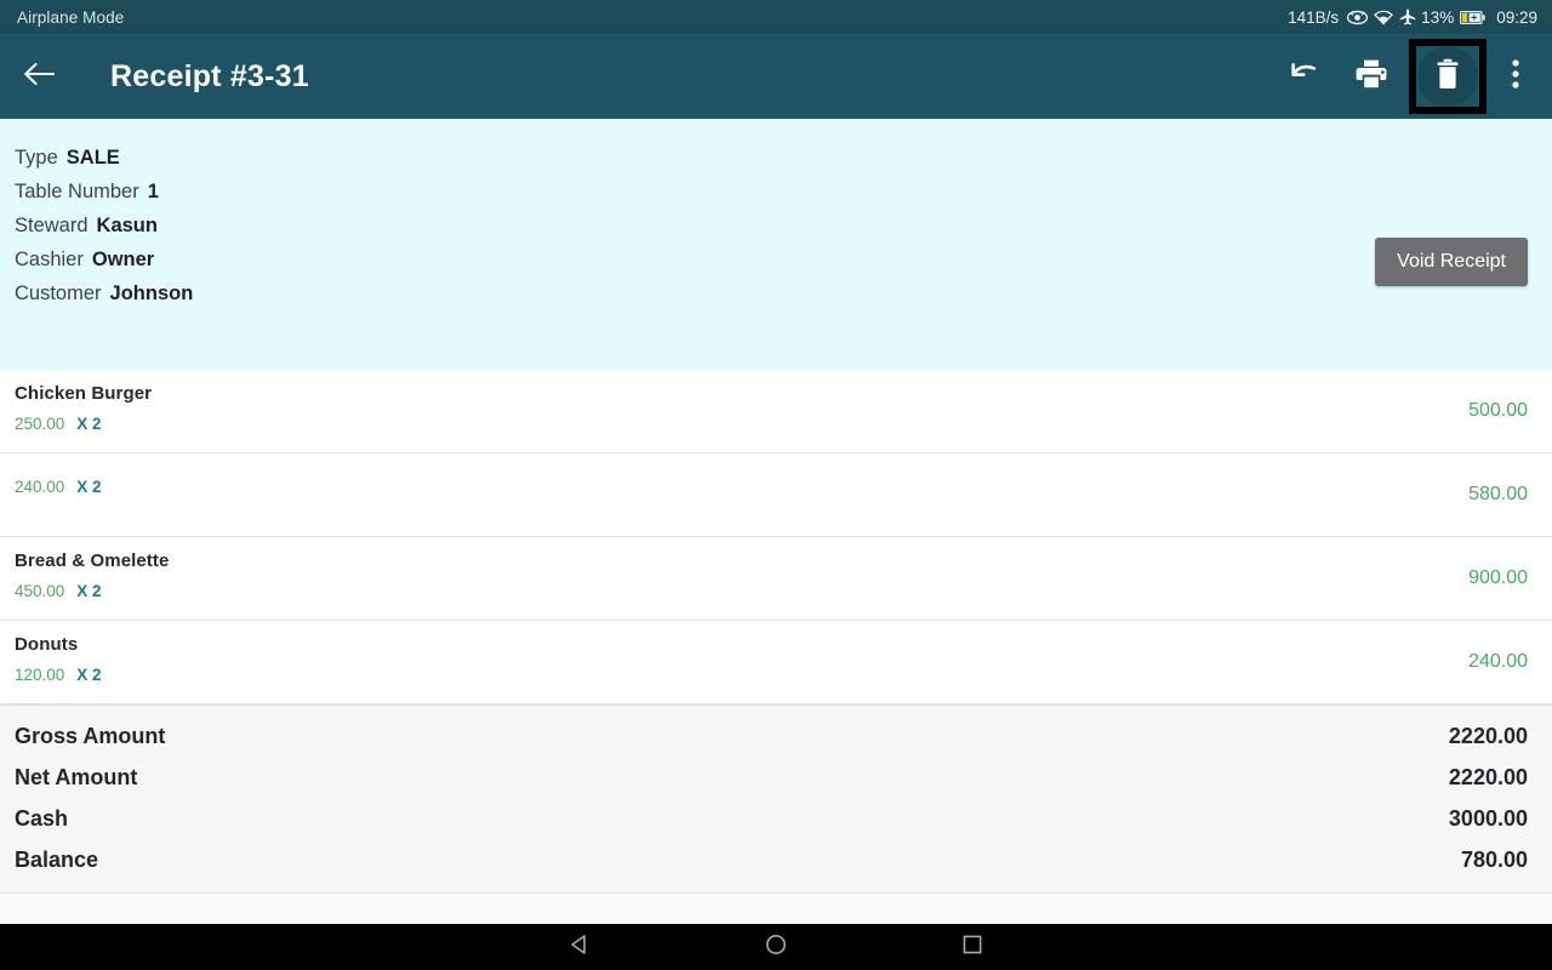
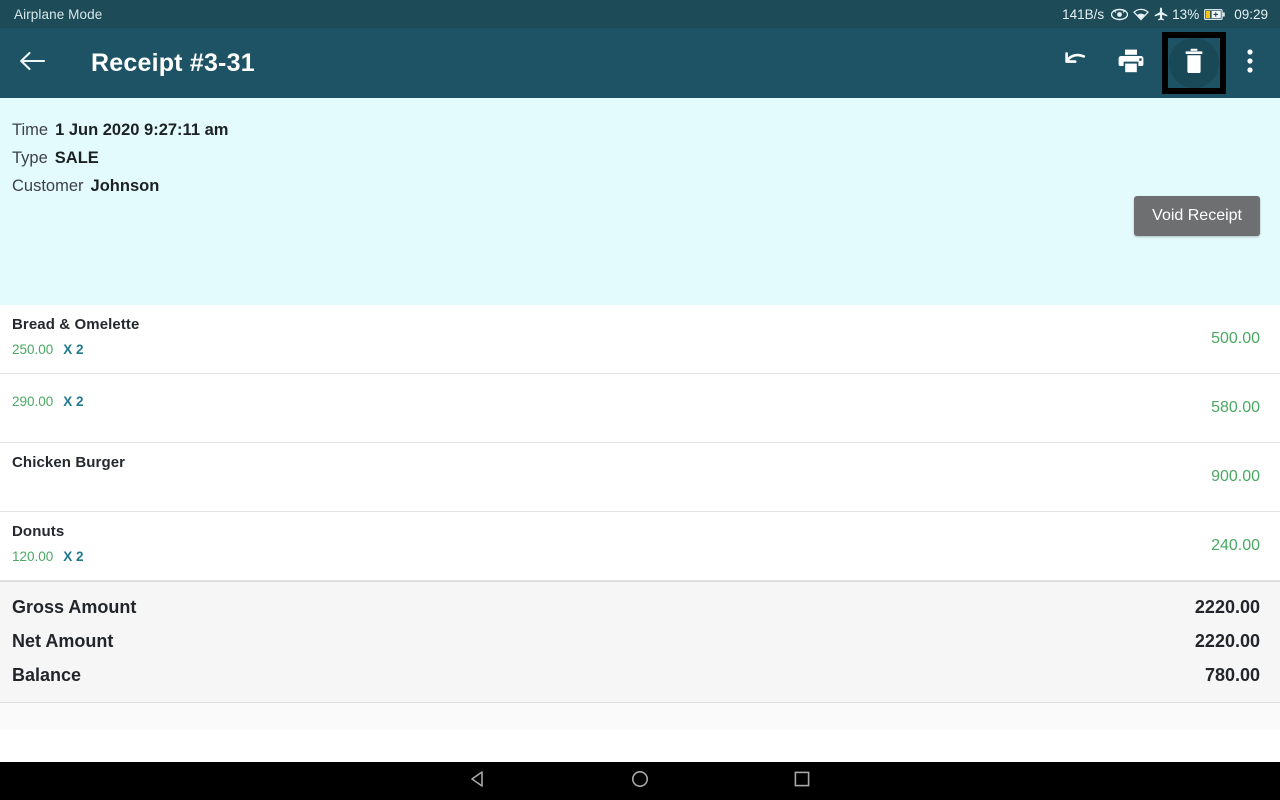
  Airplane Mode
  141B/s
  13%
  09:29
  Receipt #3-31
+ Time 1 Jun 2020 9:27:11 am
  Type SALE
- Table Number 1
- Steward Kasun
- Cashier Owner
  Customer Johnson
  Void Receipt
- Chicken Burger
+ Bread & Omelette
  250.00 X 2
  500.00
- 240.00 X 2
+ 290.00 X 2
  580.00
- Bread & Omelette
+ Chicken Burger
- 450.00 X 2
  900.00
  Donuts
  120.00 X 2
  240.00
  Gross Amount
  2220.00
  Net Amount
  2220.00
- Cash
- 3000.00
  Balance
  780.00
